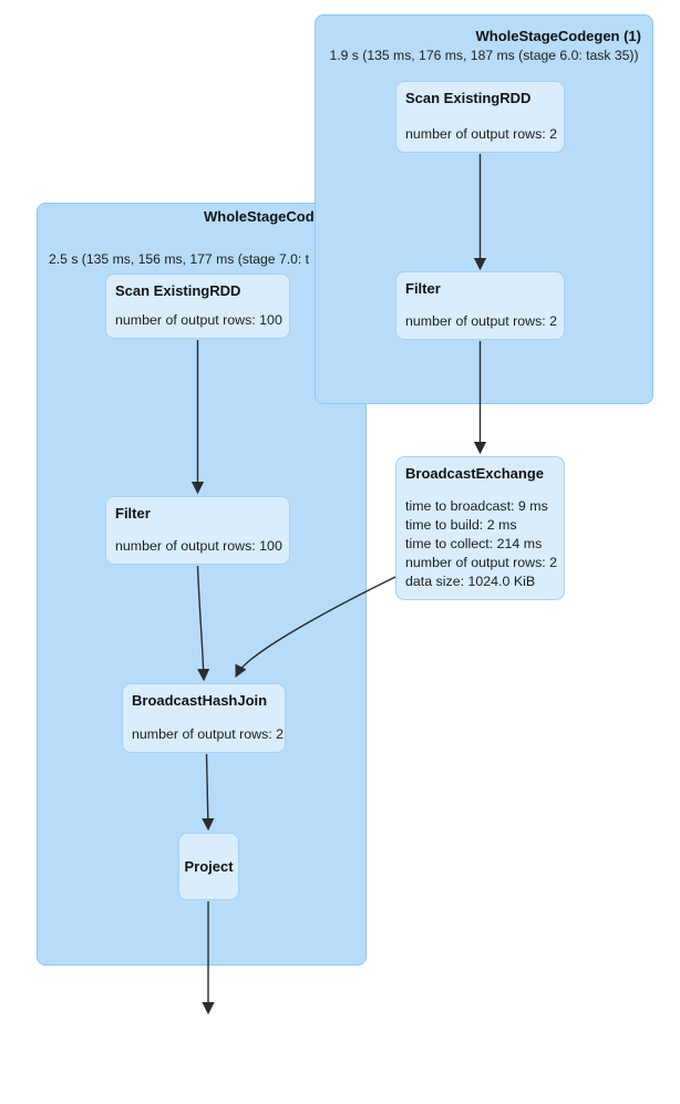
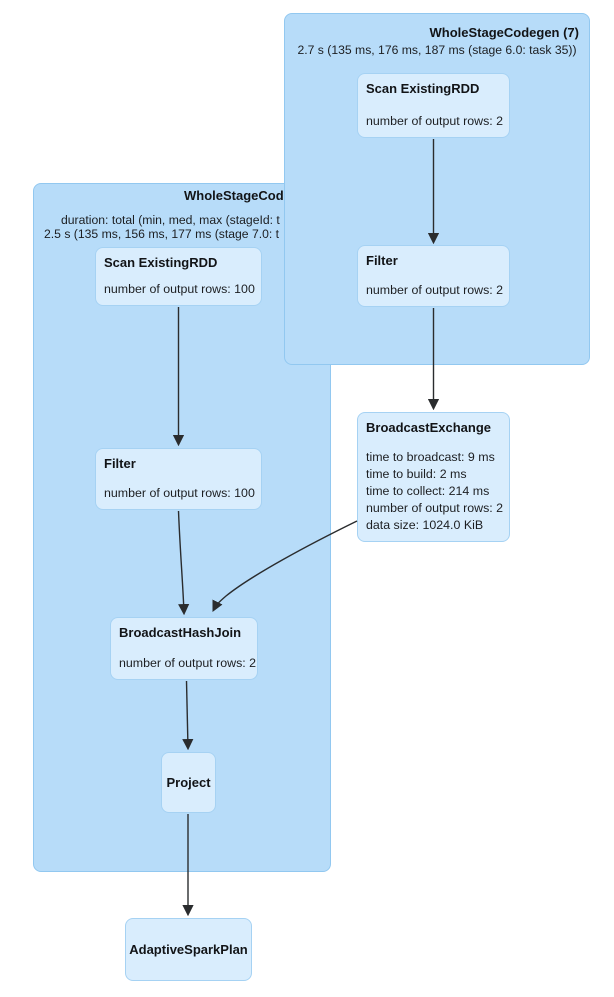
  WholeStageCod
+ duration: total (min, med, max (stageId: t
  2.5 s (135 ms, 156 ms, 177 ms (stage 7.0: t
- WholeStageCodegen (1)
+ WholeStageCodegen (7)
- 1.9 s (135 ms, 176 ms, 187 ms (stage 6.0: task 35))
+ 2.7 s (135 ms, 176 ms, 187 ms (stage 6.0: task 35))
  Scan ExistingRDD
  number of output rows: 2
  Filter
  number of output rows: 2
  Scan ExistingRDD
  number of output rows: 100
  Filter
  number of output rows: 100
  BroadcastExchange
  time to broadcast: 9 ms
  time to build: 2 ms
  time to collect: 214 ms
  number of output rows: 2
  data size: 1024.0 KiB
  BroadcastHashJoin
  number of output rows:
  Project
+ AdaptiveSparkPlan
